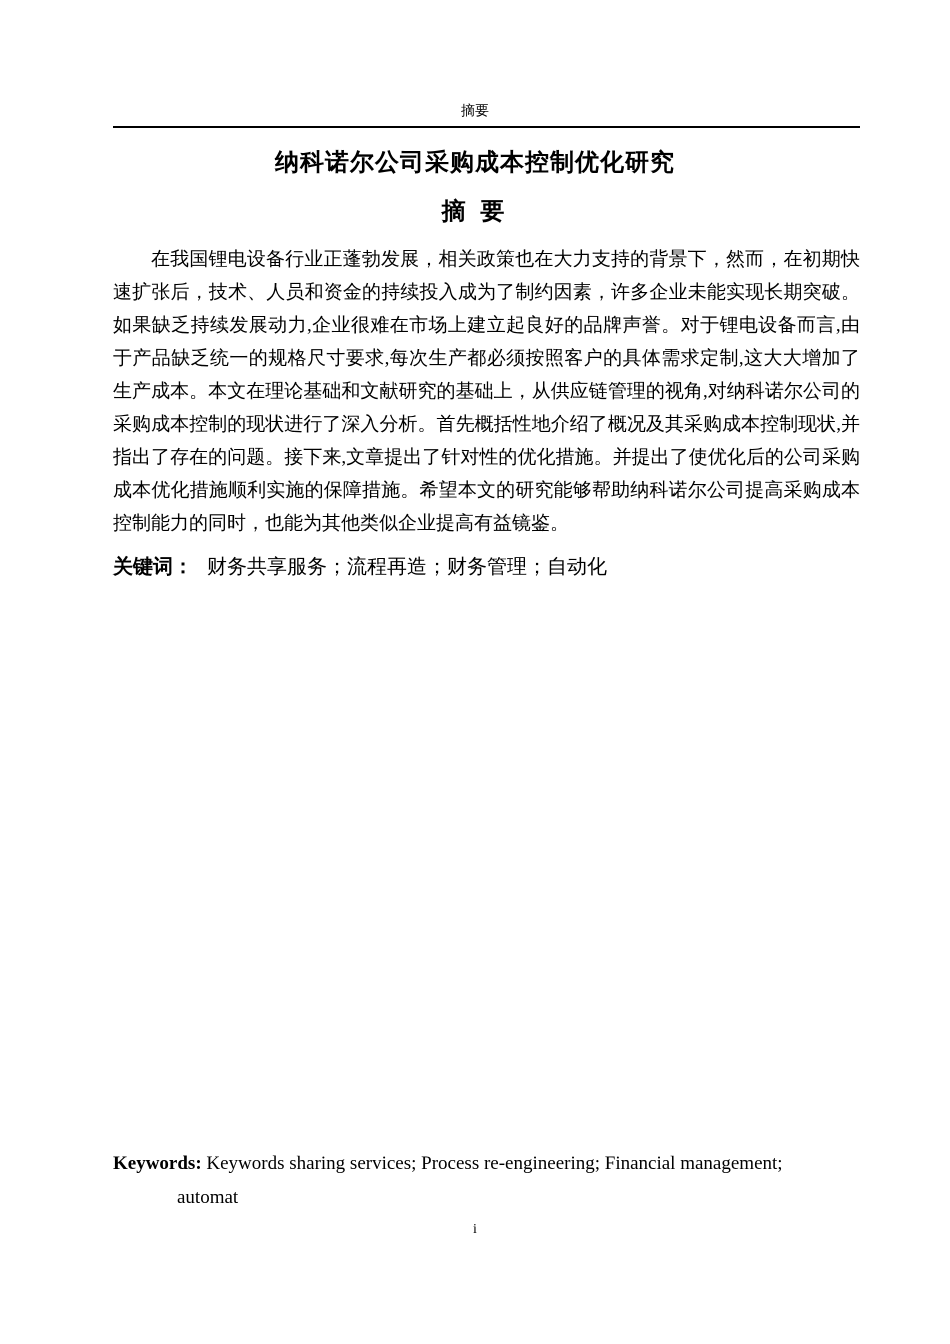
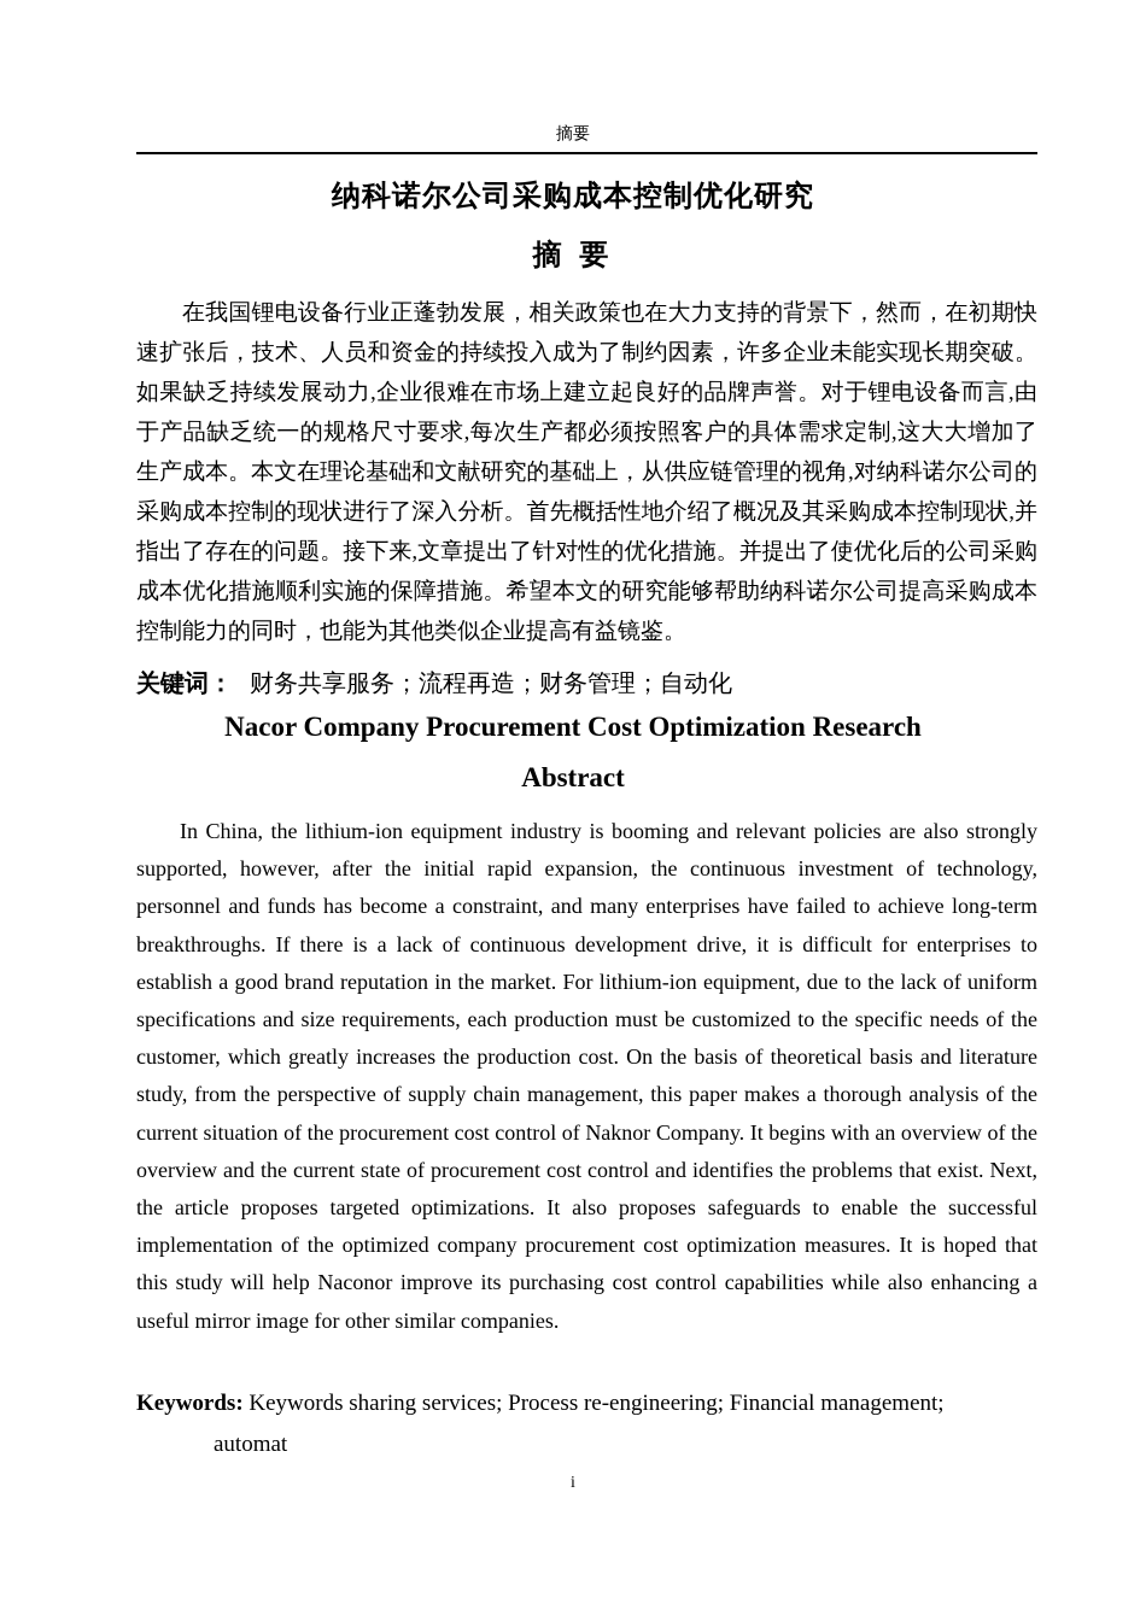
  摘要
  纳科诺尔公司采购成本控制优化研究
  摘 要
  在我国锂电设备行业正蓬勃发展，相关政策也在大力支持的背景下，然而，在初期快速扩张后，技术、人员和资金的持续投入成为了制约因素，许多企业未能实现长期突破。如果缺乏持续发展动力,企业很难在市场上建立起良好的品牌声誉。对于锂电设备而言,由于产品缺乏统一的规格尺寸要求,每次生产都必须按照客户的具体需求定制,这大大增加了生产成本。本文在理论基础和文献研究的基础上，从供应链管理的视角,对纳科诺尔公司的采购成本控制的现状进行了深入分析。首先概括性地介绍了概况及其采购成本控制现状,并指出了存在的问题。接下来,文章提出了针对性的优化措施。并提出了使优化后的公司采购成本优化措施顺利实施的保障措施。希望本文的研究能够帮助纳科诺尔公司提高采购成本控制能力的同时，也能为其他类似企业提高有益镜鉴。
  关键词： 财务共享服务；流程再造；财务管理；自动化
+ Nacor Company Procurement Cost Optimization Research
+ Abstract
+ In China, the lithium-ion equipment industry is booming and relevant policies are also strongly supported, however, after the initial rapid expansion, the continuous investment of technology, personnel and funds has become a constraint, and many enterprises have failed to achieve long-term breakthroughs. If there is a lack of continuous development drive, it is difficult for enterprises to establish a good brand reputation in the market. For lithium-ion equipment, due to the lack of uniform specifications and size requirements, each production must be customized to the specific needs of the customer, which greatly increases the production cost. On the basis of theoretical basis and literature study, from the perspective of supply chain management, this paper makes a thorough analysis of the current situation of the procurement cost control of Naknor Company. It begins with an overview of the overview and the current state of procurement cost control and identifies the problems that exist. Next, the article proposes targeted optimizations. It also proposes safeguards to enable the successful implementation of the optimized company procurement cost optimization measures. It is hoped that this study will help Naconor improve its purchasing cost control capabilities while also enhancing a useful mirror image for other similar companies.
  Keywords: Keywords sharing services; Process re-engineering; Financial management;
  automat
  i
